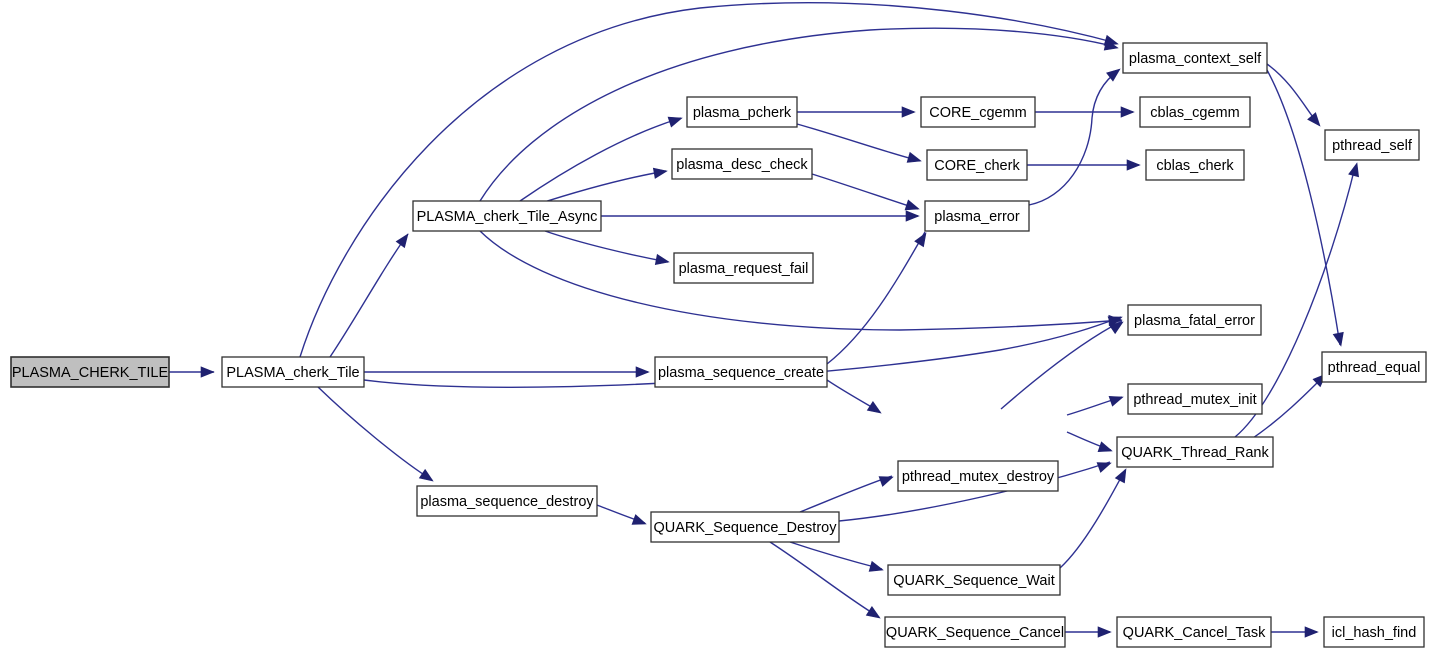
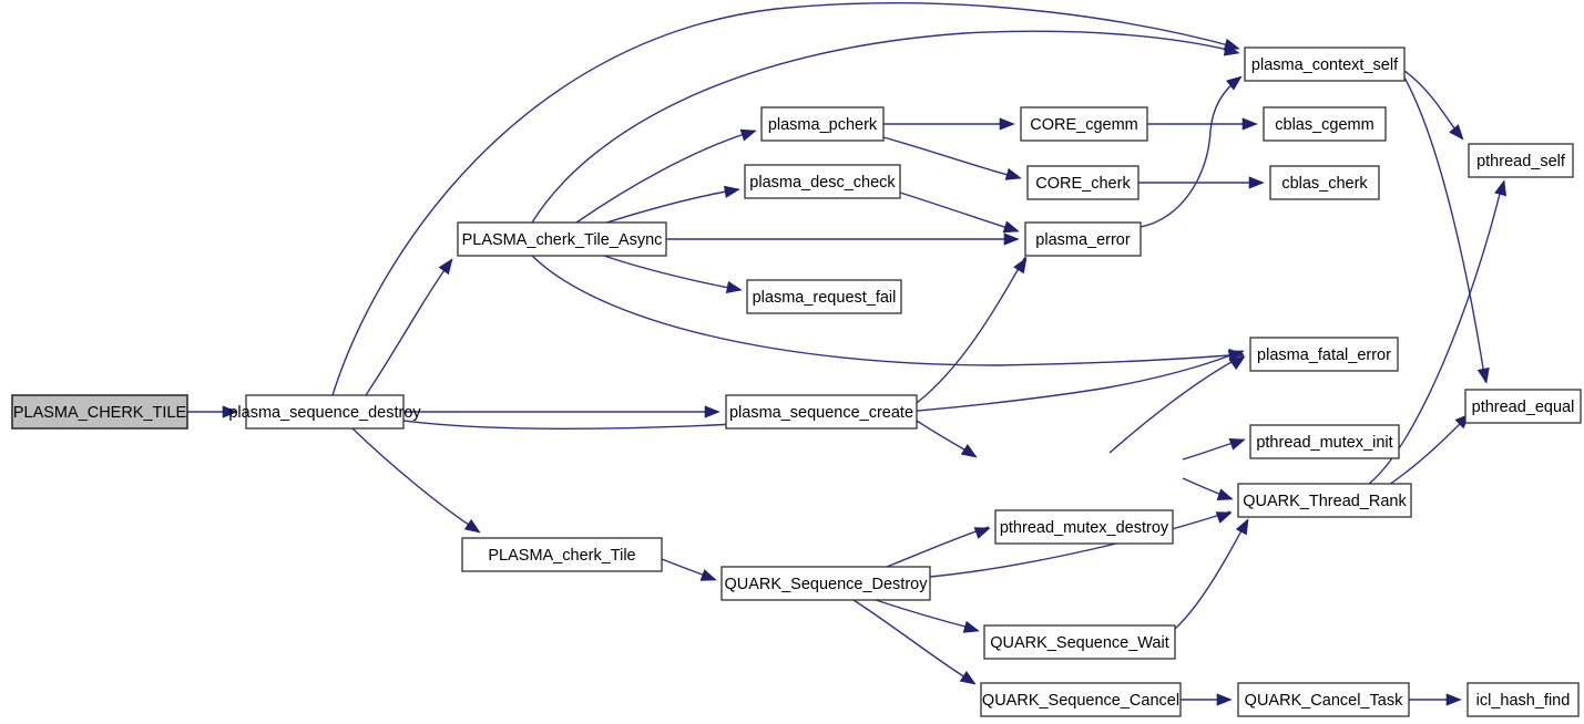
  PLASMA_CHERK_TILE
- PLASMA_cherk_Tile
+ plasma_sequence_destroy
  PLASMA_cherk_Tile_Async
  plasma_pcherk
  plasma_desc_check
  plasma_request_fail
  plasma_sequence_create
- plasma_sequence_destroy
+ PLASMA_cherk_Tile
  CORE_cgemm
  CORE_cherk
  plasma_error
  cblas_cgemm
  cblas_cherk
  plasma_context_self
  pthread_self
  plasma_fatal_error
  pthread_mutex_init
  QUARK_Thread_Rank
  pthread_equal
  QUARK_Sequence_Destroy
  pthread_mutex_destroy
  QUARK_Sequence_Wait
  QUARK_Sequence_Cancel
  QUARK_Cancel_Task
  icl_hash_find
